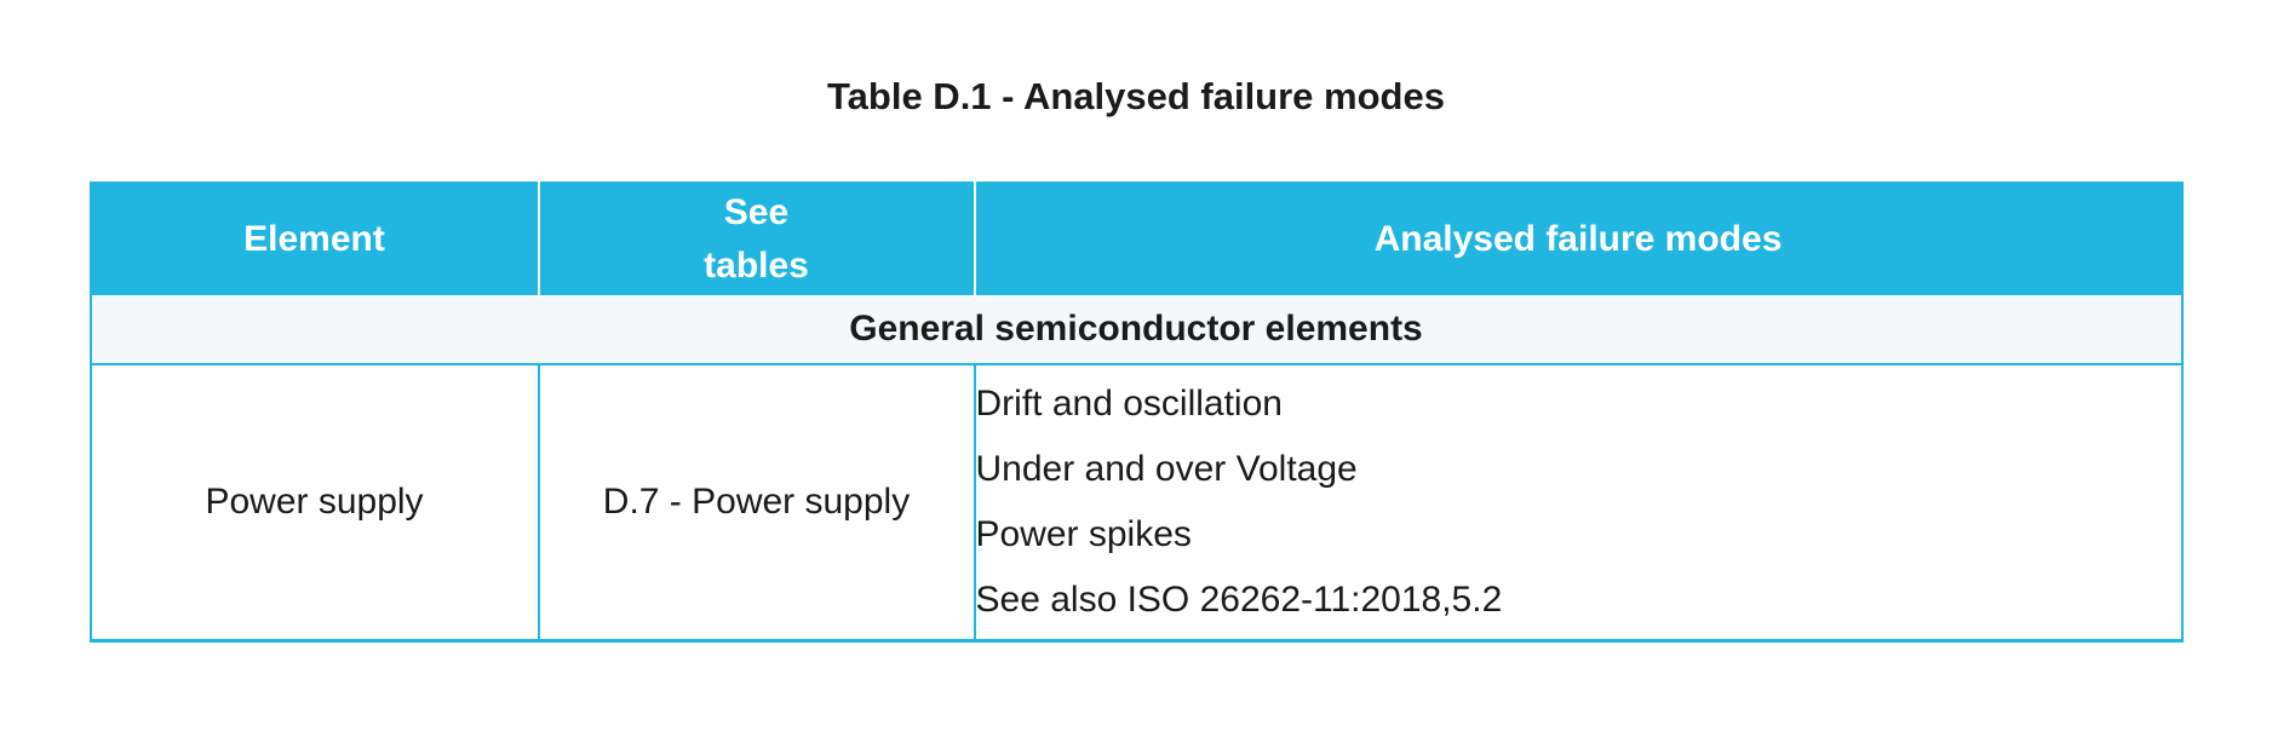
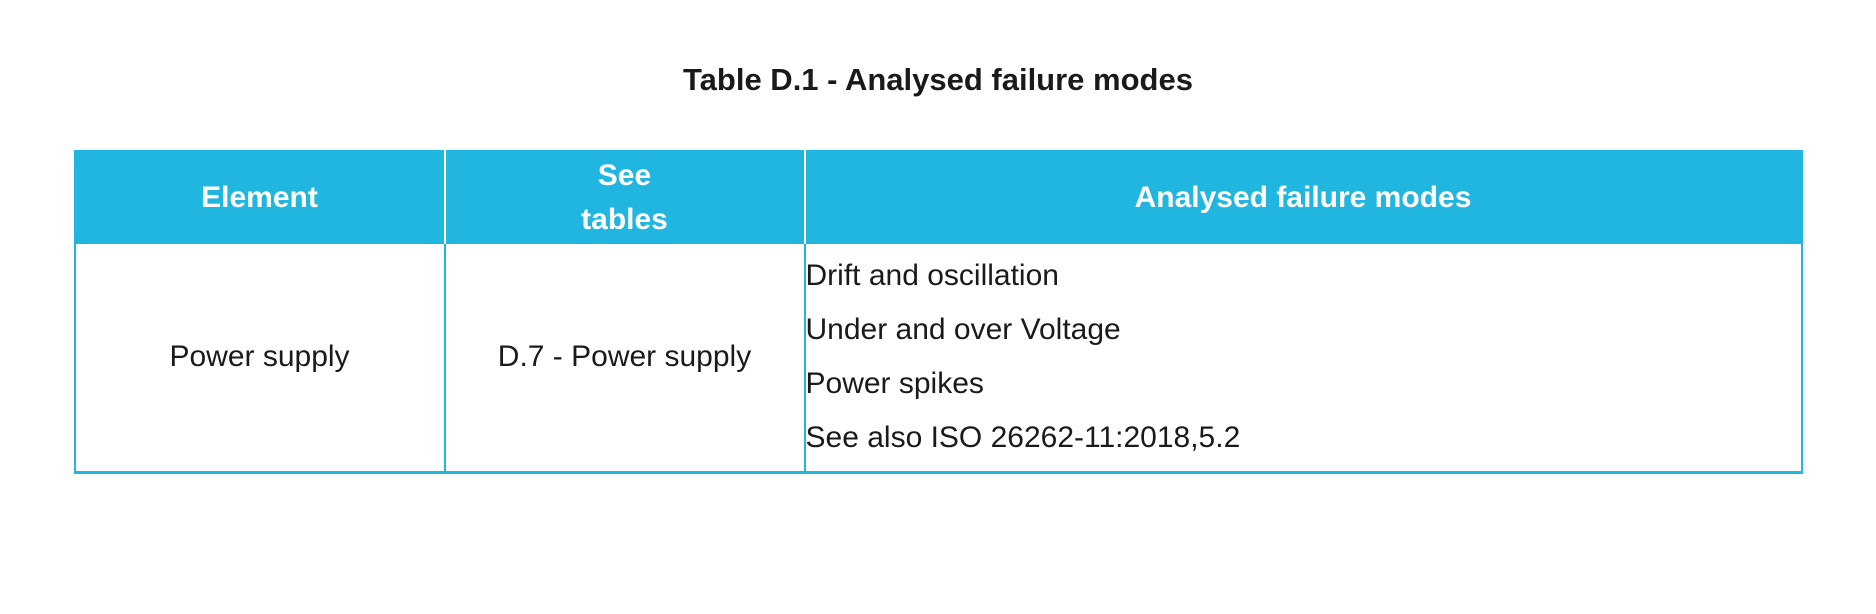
  Table D.1 - Analysed failure modes
  Element	See tables	Analysed failure modes
- General semiconductor elements
  Power supply	D.7 - Power supply	Drift and oscillation Under and over Voltage Power spikes See also ISO 26262-11:2018,5.2
